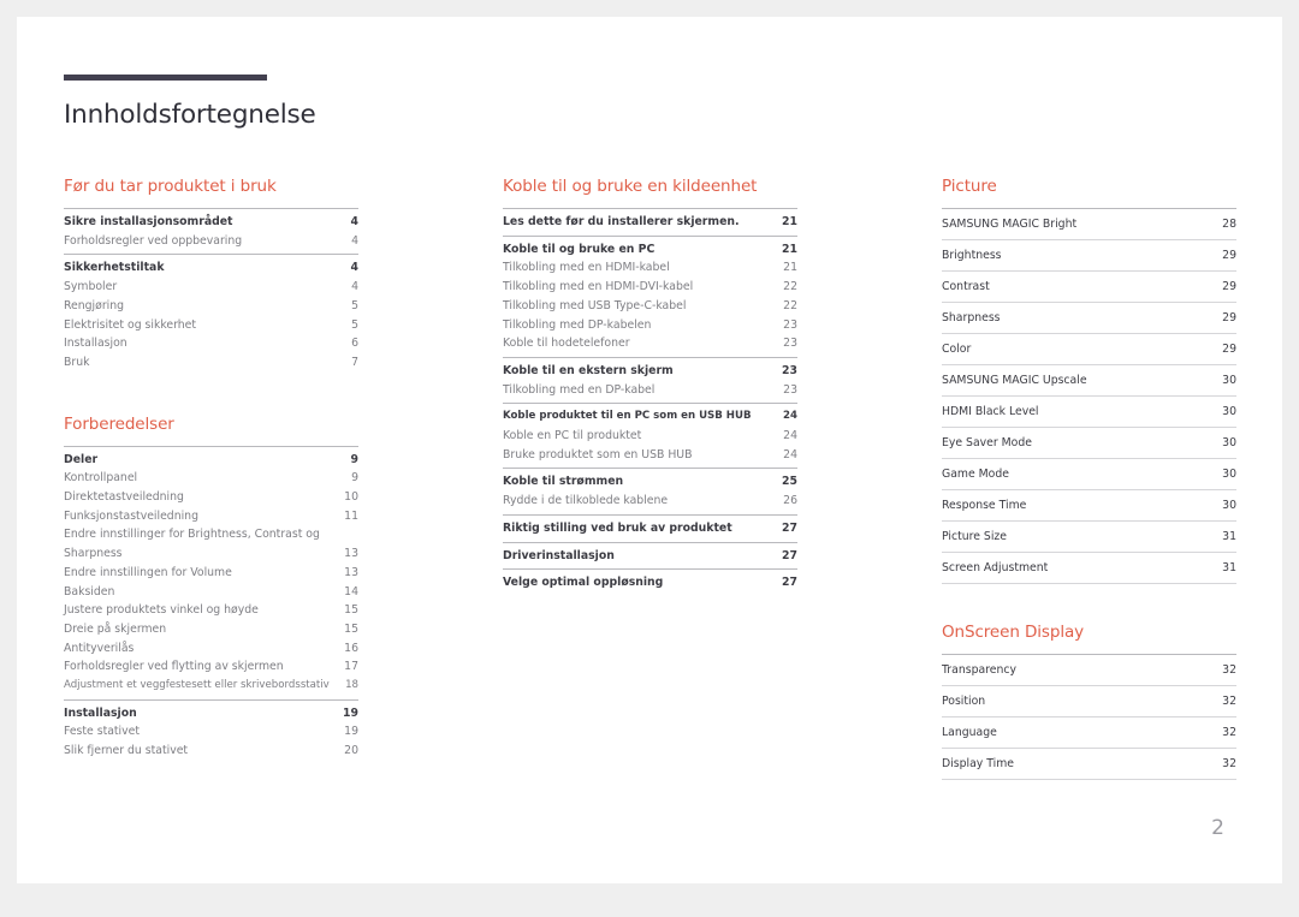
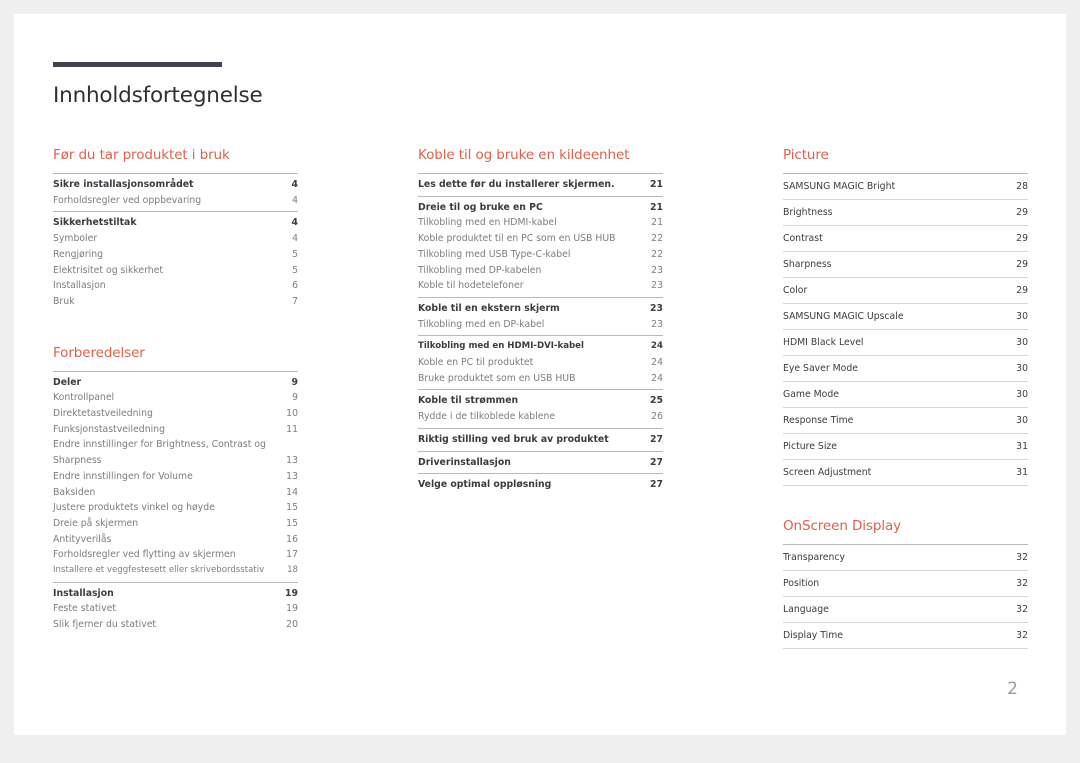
  Innholdsfortegnelse
  Før du tar produktet i bruk
  Sikre installasjonsområdet
  4
  Forholdsregler ved oppbevaring
  4
  Sikkerhetstiltak
  4
  Symboler
  4
  Rengjøring
  5
  Elektrisitet og sikkerhet
  5
  Installasjon
  6
  Bruk
  7
  Forberedelser
  Deler
  9
  Kontrollpanel
  9
  Direktetastveiledning
  10
  Funksjonstastveiledning
  11
  Endre innstillinger for Brightness, Contrast og Sharpness
  13
  Endre innstillingen for Volume
  13
  Baksiden
  14
  Justere produktets vinkel og høyde
  15
  Dreie på skjermen
  15
  Antityverilås
  16
  Forholdsregler ved flytting av skjermen
  17
- Adjustment et veggfestesett eller skrivebordsstativ
+ Installere et veggfestesett eller skrivebordsstativ
  18
  Installasjon
  19
  Feste stativet
  19
  Slik fjerner du stativet
  20
  Koble til og bruke en kildeenhet
  Les dette før du installerer skjermen.
  21
- Koble til og bruke en PC
+ Dreie til og bruke en PC
  21
  Tilkobling med en HDMI-kabel
  21
- Tilkobling med en HDMI-DVI-kabel
+ Koble produktet til en PC som en USB HUB
  22
  Tilkobling med USB Type-C-kabel
  22
  Tilkobling med DP-kabelen
  23
  Koble til hodetelefoner
  23
  Koble til en ekstern skjerm
  23
  Tilkobling med en DP-kabel
  23
- Koble produktet til en PC som en USB HUB
+ Tilkobling med en HDMI-DVI-kabel
  24
  Koble en PC til produktet
  24
  Bruke produktet som en USB HUB
  24
  Koble til strømmen
  25
  Rydde i de tilkoblede kablene
  26
  Riktig stilling ved bruk av produktet
  27
  Driverinstallasjon
  27
  Velge optimal oppløsning
  27
  Picture
  SAMSUNG MAGIC Bright
  28
  Brightness
  29
  Contrast
  29
  Sharpness
  29
  Color
  29
  SAMSUNG MAGIC Upscale
  30
  HDMI Black Level
  30
  Eye Saver Mode
  30
  Game Mode
  30
  Response Time
  30
  Picture Size
  31
  Screen Adjustment
  31
  OnScreen Display
  Transparency
  32
  Position
  32
  Language
  32
  Display Time
  32
  2
